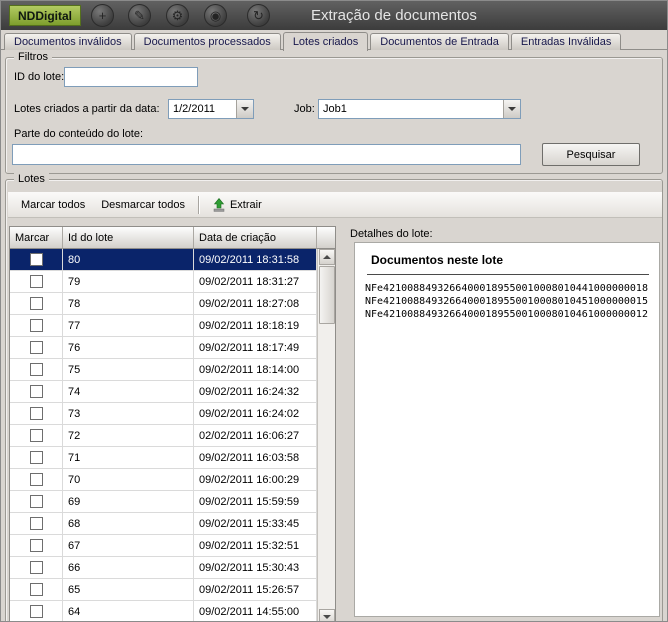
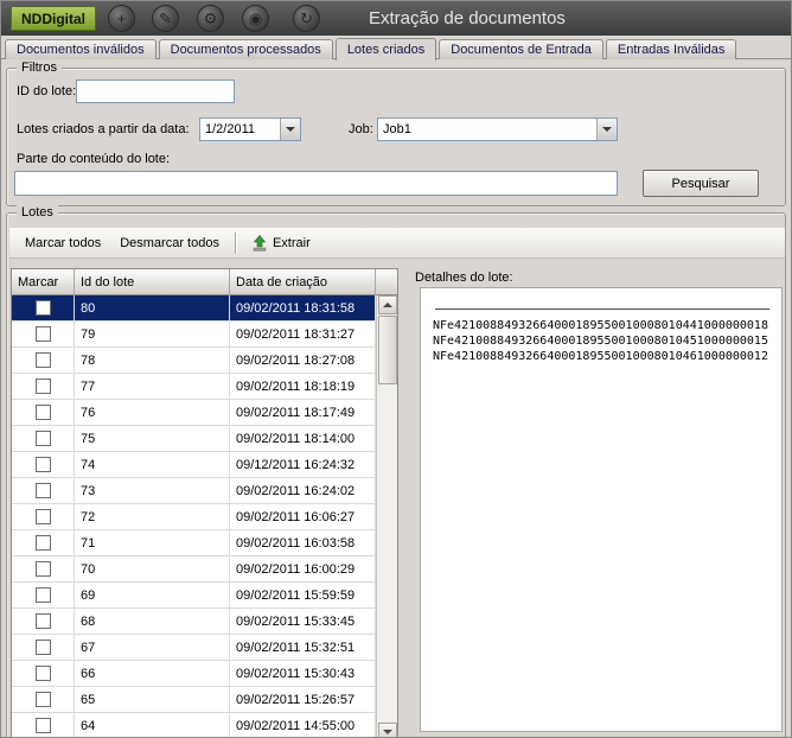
  NDDigital
  +
  ✎
  ⚙
  ◉
  ↻
  Extração de documentos
  Documentos inválidos
  Documentos processados
  Lotes criados
  Documentos de Entrada
  Entradas Inválidas
  Filtros
  ID do lote:
  Lotes criados a partir da data:
  1/2/2011
  Job:
  Job1
  Parte do conteúdo do lote:
  Pesquisar
  Lotes
  Marcar todos
  Desmarcar todos
  Extrair
  Marcar
  Id do lote
  Data de criação
  80
  09/02/2011 18:31:58
  79
  09/02/2011 18:31:27
  78
  09/02/2011 18:27:08
  77
  09/02/2011 18:18:19
  76
  09/02/2011 18:17:49
  75
  09/02/2011 18:14:00
  74
- 09/02/2011 16:24:32
+ 09/12/2011 16:24:32
  73
  09/02/2011 16:24:02
  72
- 02/02/2011 16:06:27
+ 09/02/2011 16:06:27
  71
  09/02/2011 16:03:58
  70
  09/02/2011 16:00:29
  69
  09/02/2011 15:59:59
  68
  09/02/2011 15:33:45
  67
  09/02/2011 15:32:51
  66
  09/02/2011 15:30:43
  65
  09/02/2011 15:26:57
  64
  09/02/2011 14:55:00
  Detalhes do lote:
- Documentos neste lote
  NFe42100884932664000189550010008010441000000018
  NFe42100884932664000189550010008010451000000015
  NFe42100884932664000189550010008010461000000012
